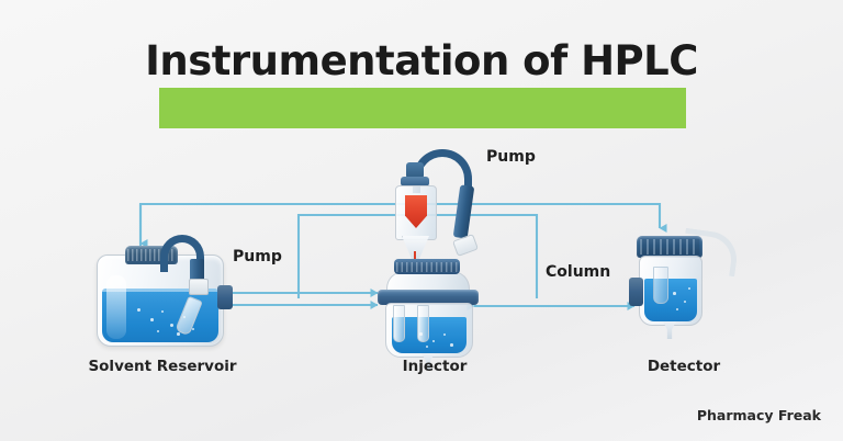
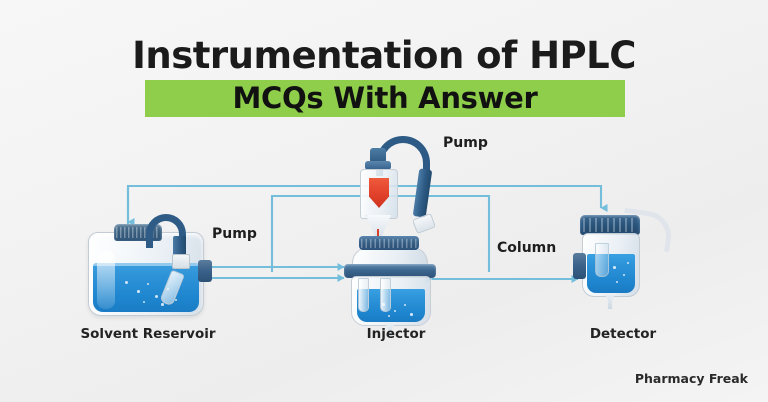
  Instrumentation of HPLC
+ MCQs With Answer
  Pump
  Pump
  Column
  Solvent Reservoir
  Injector
  Detector
  Pharmacy Freak
